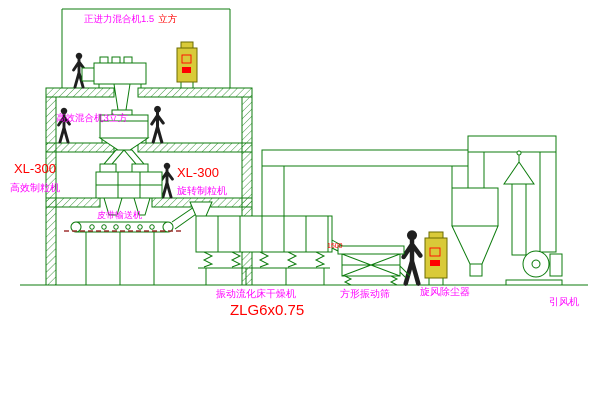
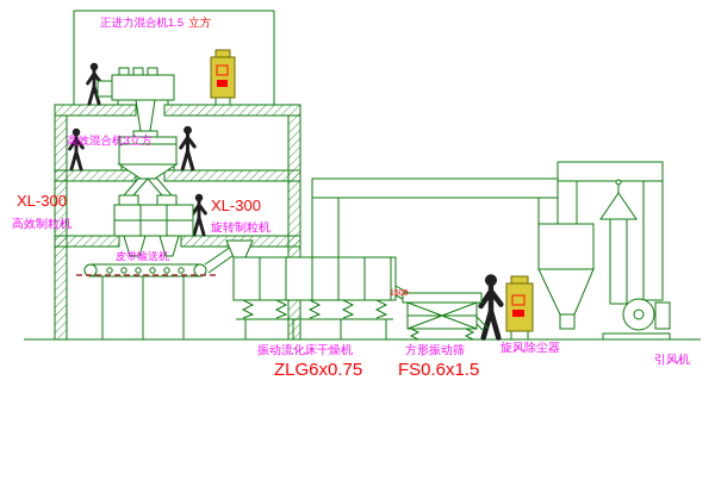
  正进力混合机1.5 立方
  高效混合机3立方
  XL-300
  高效制粒机
  XL-300
  旋转制粒机
  皮带输送机
  振动流化床干燥机
  ZLG6x0.75
  方形振动筛
+ FS0.6x1.5
  旋风除尘器
  引风机
